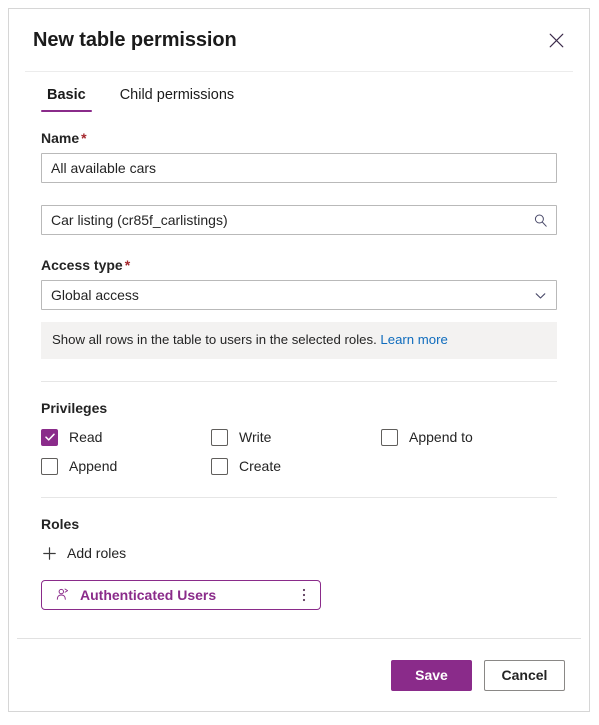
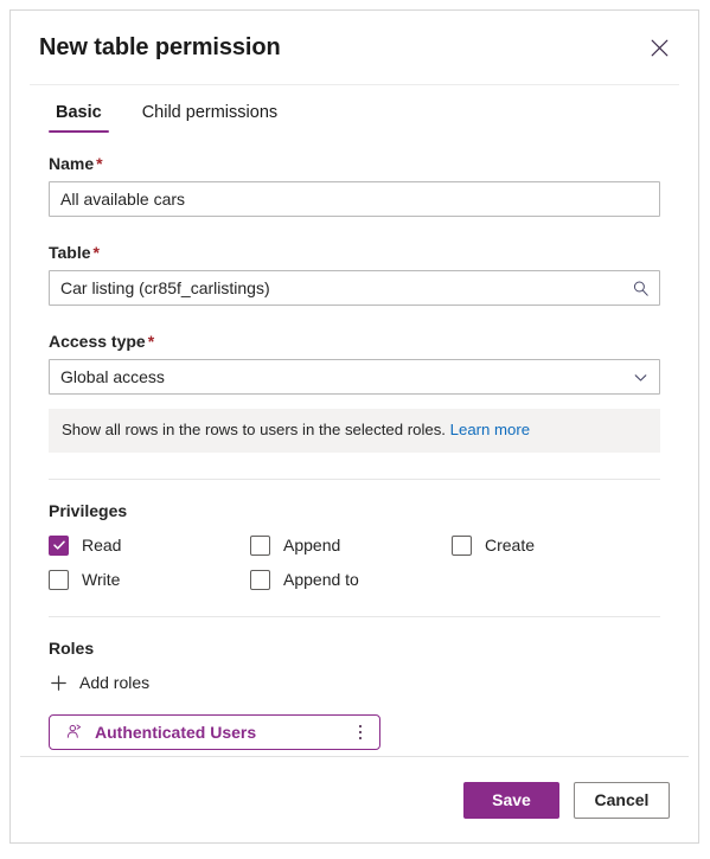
  New table permission
  Basic
  Child permissions
  Name *
  All available cars
+ Table *
  Car listing (cr85f_carlistings)
  Access type *
  Global access
- Show all rows in the table to users in the selected roles. Learn more
+ Show all rows in the rows to users in the selected roles. Learn more
  Privileges
  Read
- Write
+ Append
- Append to
+ Create
- Append
+ Write
- Create
+ Append to
  Roles
  Add roles
  Authenticated Users
  Save
  Cancel
